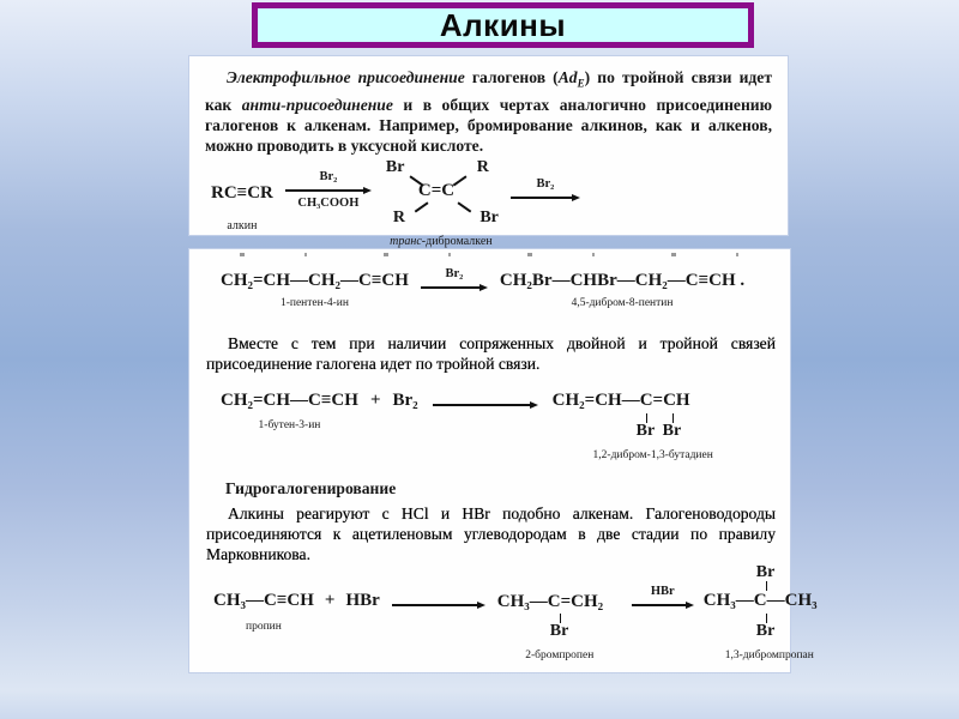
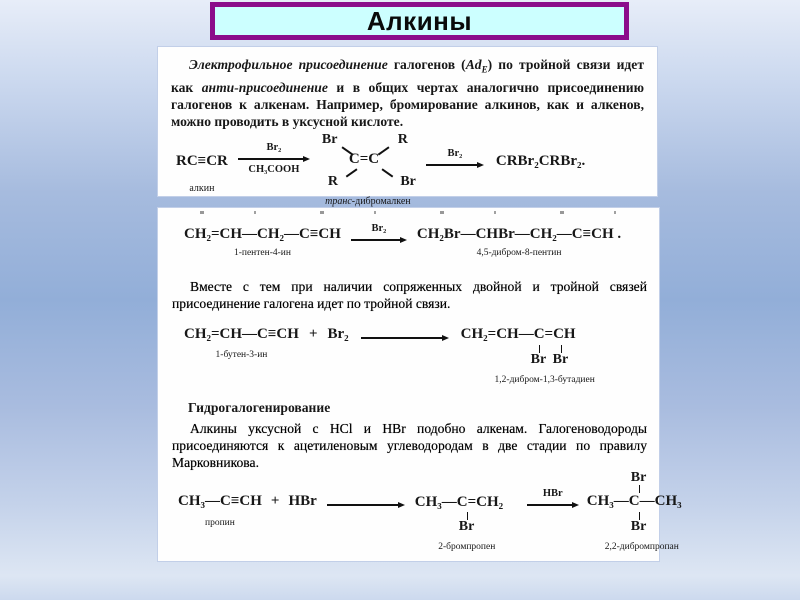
  Алкины
  Электрофильное присоединение галогенов (AdE) по тройной связи идет как анти-присоединение и в общих чертах аналогично присоединению галогенов к алкенам. Например, бромирование алкинов, как и алкенов, можно проводить в уксусной кислоте.
  RC≡CR
  алкин
  Br₂
  CH₃COOH
  Br
  R
  C=C
  R
  Br
  транс-дибромалкен
  Br₂
+ CRBr₂CRBr₂.
  CH₂=CH—CH₂—C≡CH
  1-пентен-4-ин
  Br₂
  CH₂Br—CHBr—CH₂—C≡CH .
  4,5-дибром-8-пентин
  Вместе с тем при наличии сопряженных двойной и тройной связей присоединение галогена идет по тройной связи.
  CH₂=CH—C≡CH
  1-бутен-3-ин
  +
  Br₂
  CH₂=CH—C=CH
  Br
  Br
  1,2-дибром-1,3-бутадиен
  Гидрогалогенирование
- Алкины реагируют с HCl и HBr подобно алкенам. Галогеноводороды присоединяются к ацетиленовым углеводородам в две стадии по правилу Марковникова.
+ Алкины уксусной с HCl и HBr подобно алкенам. Галогеноводороды присоединяются к ацетиленовым углеводородам в две стадии по правилу Марковникова.
  CH₃—C≡CH
  пропин
  +
  HBr
  CH₃—C=CH₂
  Br
  2-бромпропен
  HBr
  Br
  CH₃—C—CH₃
  Br
- 1,3-дибромпропан
+ 2,2-дибромпропан
